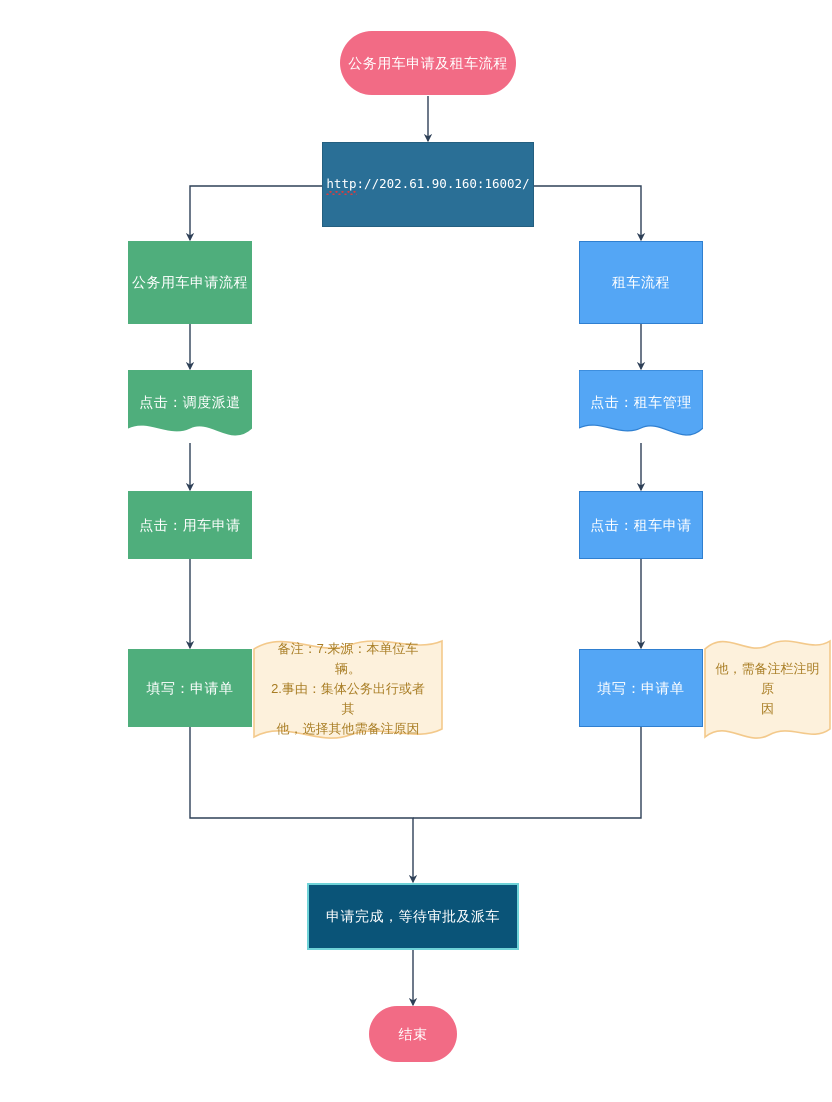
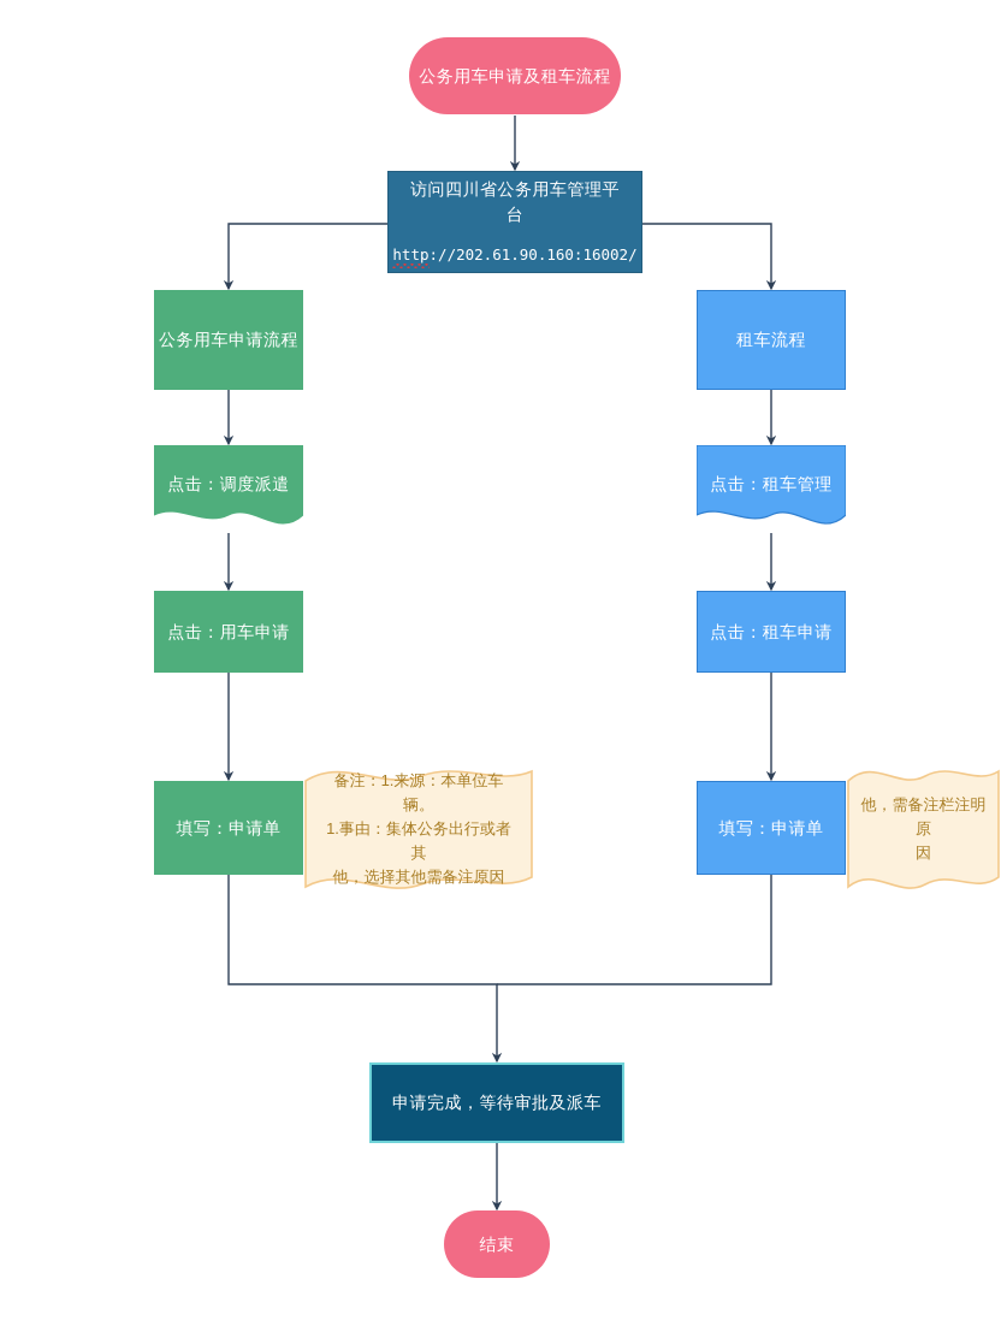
  公务用车申请及租车流程
+ 访问四川省公务用车管理平台
  http://202.61.90.160:16002/
  公务用车申请流程
  点击：调度派遣
  点击：用车申请
  填写：申请单
  租车流程
  点击：租车管理
  点击：租车申请
  填写：申请单
- 备注：7.来源：本单位车辆。
+ 备注：1.来源：本单位车辆。
- 2.事由：集体公务出行或者其
+ 1.事由：集体公务出行或者其
  他，选择其他需备注原因
  他，需备注栏注明原
  因
  申请完成，等待审批及派车
  结束
